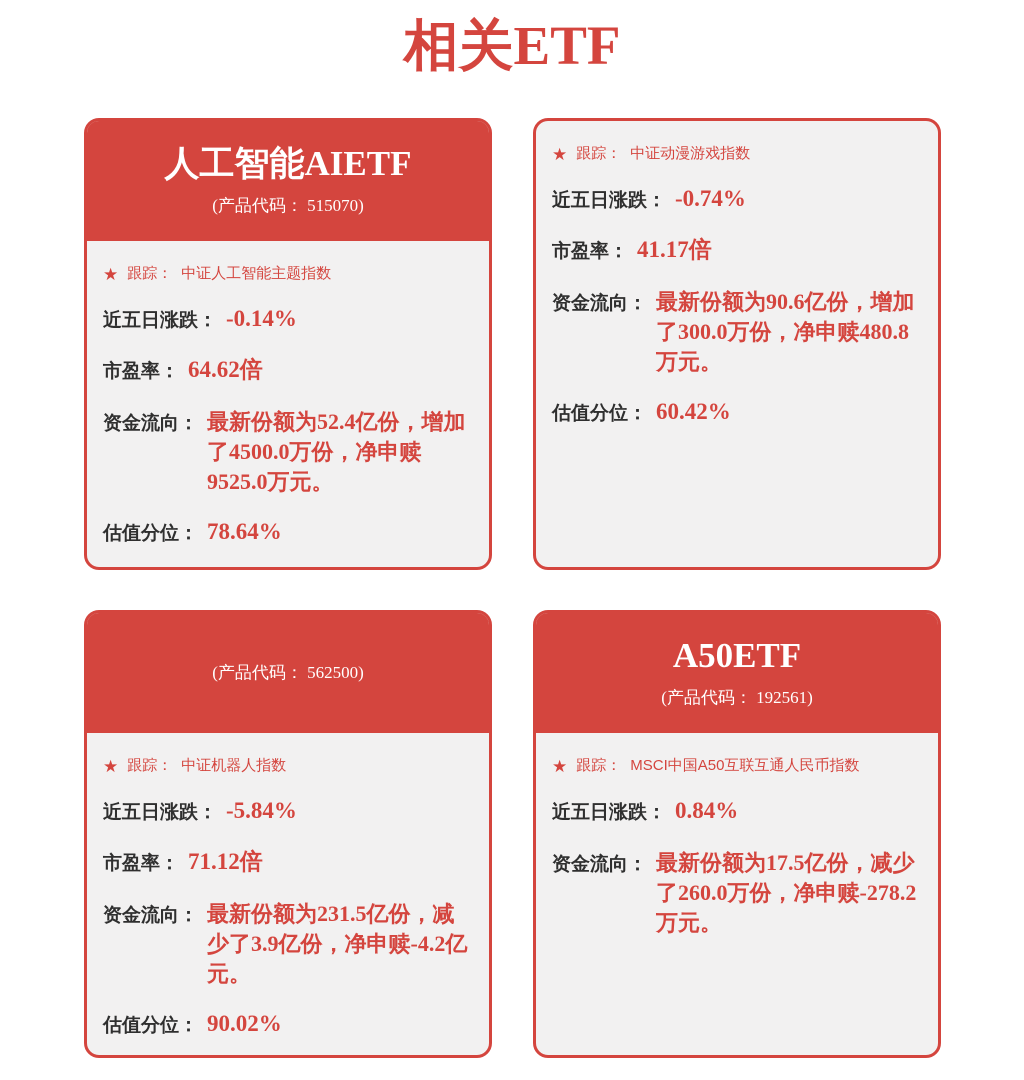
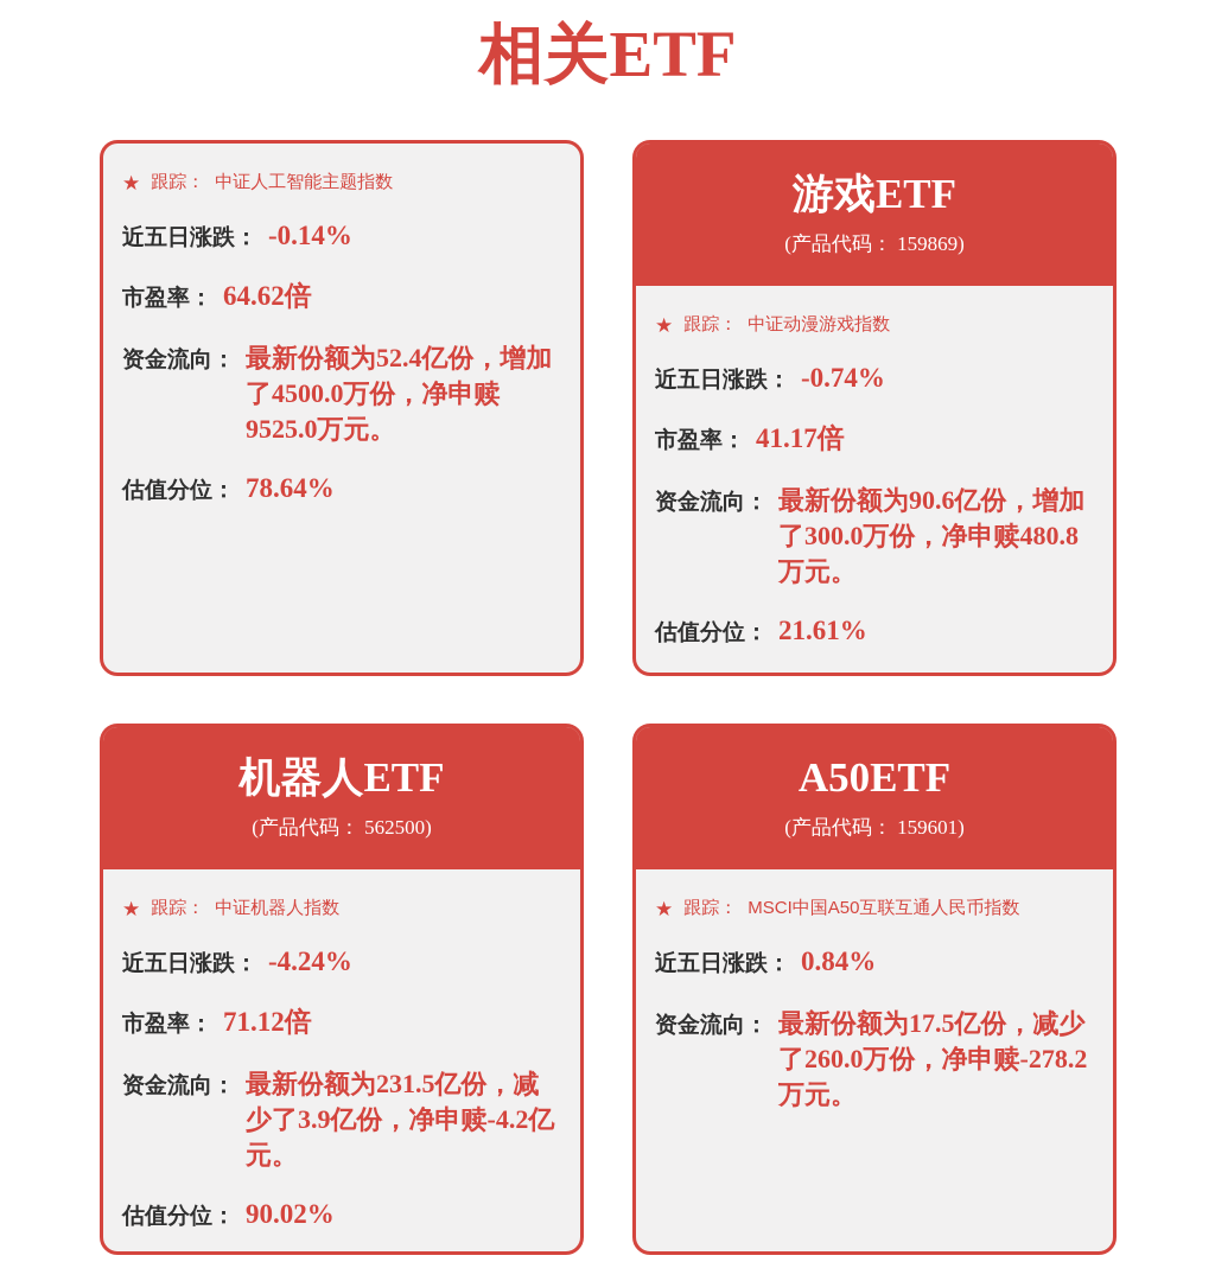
  相关ETF
- 人工智能AIETF
- (产品代码： 515070)
  ★
  跟踪：
  中证人工智能主题指数
  近五日涨跌：
  -0.14%
  市盈率：
  64.62倍
  资金流向：
  最新份额为52.4亿份，增加了4500.0万份，净申赎9525.0万元。
  估值分位：
  78.64%
+ 游戏ETF
+ (产品代码： 159869)
  ★
  跟踪：
  中证动漫游戏指数
  近五日涨跌：
  -0.74%
  市盈率：
  41.17倍
  资金流向：
  最新份额为90.6亿份，增加了300.0万份，净申赎480.8万元。
  估值分位：
- 60.42%
+ 21.61%
+ 机器人ETF
  (产品代码： 562500)
  ★
  跟踪：
  中证机器人指数
  近五日涨跌：
- -5.84%
+ -4.24%
  市盈率：
  71.12倍
  资金流向：
  最新份额为231.5亿份，减少了3.9亿份，净申赎-4.2亿元。
  估值分位：
  90.02%
  A50ETF
- (产品代码： 192561)
+ (产品代码： 159601)
  ★
  跟踪：
  MSCI中国A50互联互通人民币指数
  近五日涨跌：
  0.84%
  资金流向：
  最新份额为17.5亿份，减少了260.0万份，净申赎-278.2万元。
